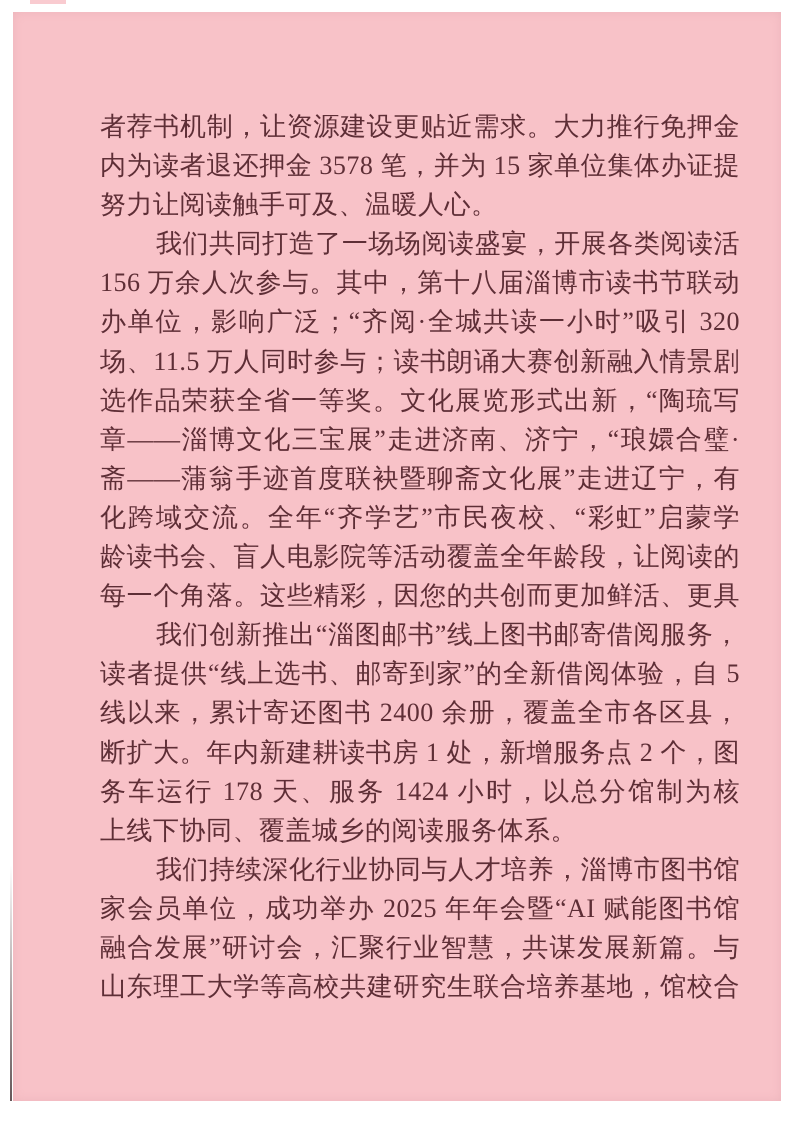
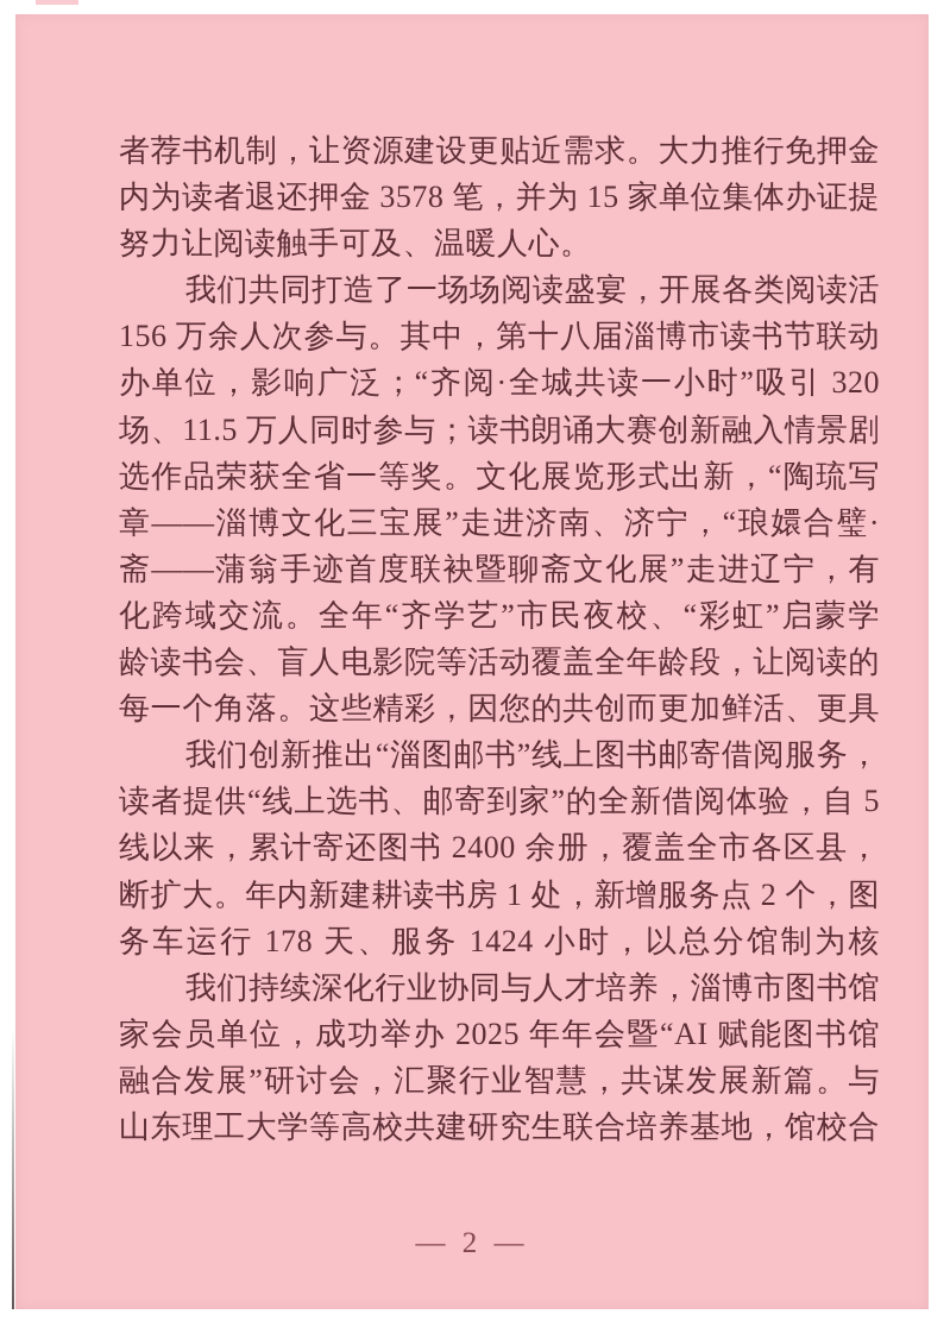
  者荐书机制，让资源建设更贴近需求。大力推行免押金
  内为读者退还押金 3578 笔，并为 15 家单位集体办证提
  努力让阅读触手可及、温暖人心。
  我们共同打造了一场场阅读盛宴，开展各类阅读活
  156 万余人次参与。其中，第十八届淄博市读书节联动
  办单位，影响广泛；“齐阅·全城共读一小时”吸引 320
  场、11.5 万人同时参与；读书朗诵大赛创新融入情景剧
  选作品荣获全省一等奖。文化展览形式出新，“陶琉写
  章——淄博文化三宝展”走进济南、济宁，“琅嬛合璧·
  斋——蒲翁手迹首度联袂暨聊斋文化展”走进辽宁，有
  化跨域交流。全年“齐学艺”市民夜校、“彩虹”启蒙学
  龄读书会、盲人电影院等活动覆盖全年龄段，让阅读的
  每一个角落。这些精彩，因您的共创而更加鲜活、更具
  我们创新推出“淄图邮书”线上图书邮寄借阅服务，
  读者提供“线上选书、邮寄到家”的全新借阅体验，自 5
  线以来，累计寄还图书 2400 余册，覆盖全市各区县，
  断扩大。年内新建耕读书房 1 处，新增服务点 2 个，图
  务车运行 178 天、服务 1424 小时，以总分馆制为核
- 上线下协同、覆盖城乡的阅读服务体系。
  我们持续深化行业协同与人才培养，淄博市图书馆
  家会员单位，成功举办 2025 年年会暨“AI 赋能图书馆
  融合发展”研讨会，汇聚行业智慧，共谋发展新篇。与
  山东理工大学等高校共建研究生联合培养基地，馆校合
+ — 2 —
